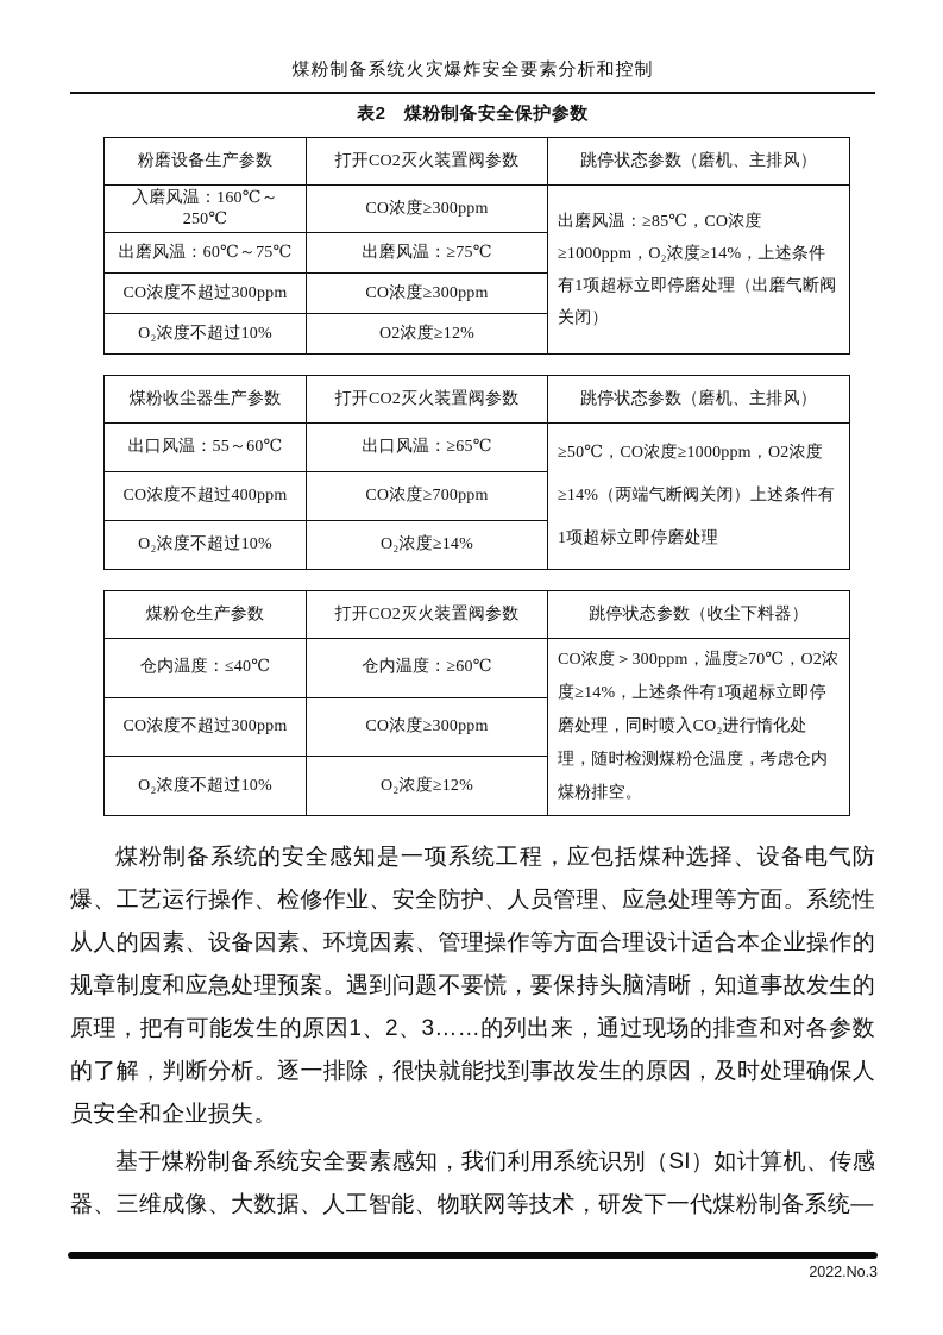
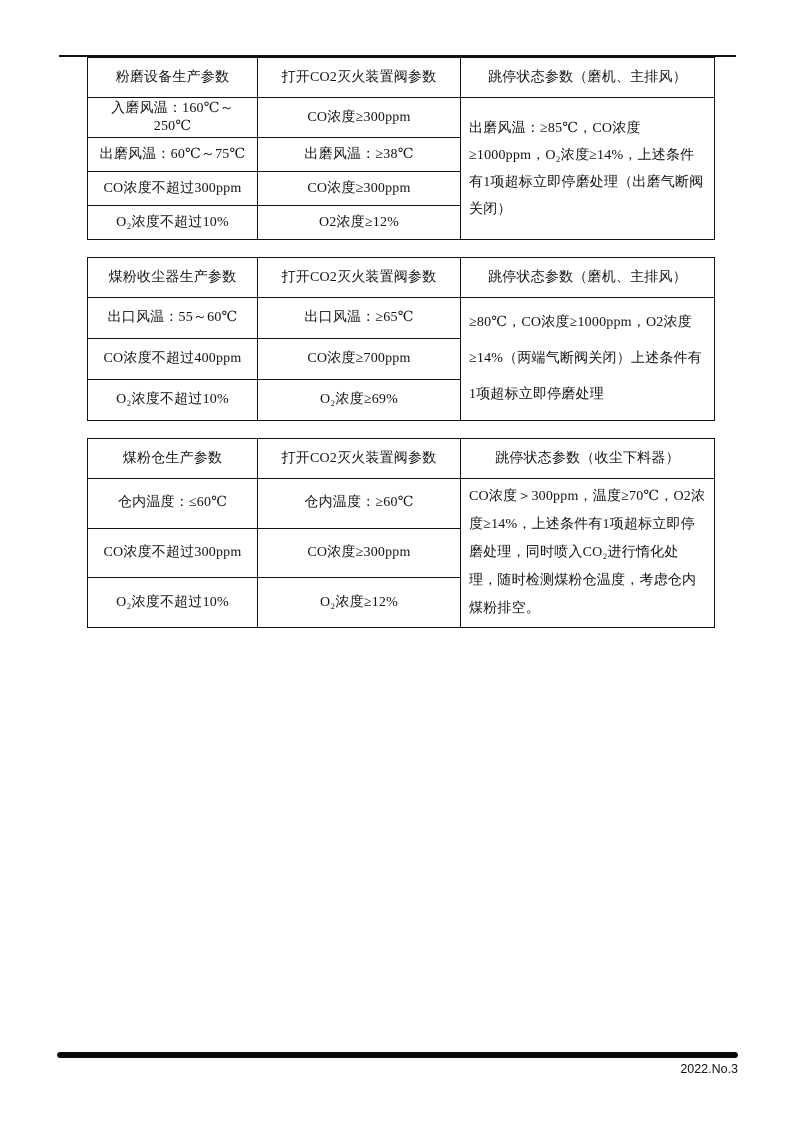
- 煤粉制备系统火灾爆炸安全要素分析和控制
- 表2 煤粉制备安全保护参数
  粉磨设备生产参数	打开CO2灭火装置阀参数	跳停状态参数（磨机、主排风）
  入磨风温：160℃～250℃	CO浓度≥300ppm	出磨风温：≥85℃，CO浓度≥1000ppm，O₂浓度≥14%，上述条件有1项超标立即停磨处理（出磨气断阀关闭）
- 出磨风温：60℃～75℃	出磨风温：≥75℃
+ 出磨风温：60℃～75℃	出磨风温：≥38℃
  CO浓度不超过300ppm	CO浓度≥300ppm
  O₂浓度不超过10%	O2浓度≥12%
  煤粉收尘器生产参数	打开CO2灭火装置阀参数	跳停状态参数（磨机、主排风）
- 出口风温：55～60℃	出口风温：≥65℃	≥50℃，CO浓度≥1000ppm，O2浓度≥14%（两端气断阀关闭）上述条件有1项超标立即停磨处理
+ 出口风温：55～60℃	出口风温：≥65℃	≥80℃，CO浓度≥1000ppm，O2浓度≥14%（两端气断阀关闭）上述条件有1项超标立即停磨处理
  CO浓度不超过400ppm	CO浓度≥700ppm
- O₂浓度不超过10%	O₂浓度≥14%
+ O₂浓度不超过10%	O₂浓度≥69%
  煤粉仓生产参数	打开CO2灭火装置阀参数	跳停状态参数（收尘下料器）
- 仓内温度：≤40℃	仓内温度：≥60℃	CO浓度＞300ppm，温度≥70℃，O2浓度≥14%，上述条件有1项超标立即停磨处理，同时喷入CO₂进行惰化处理，随时检测煤粉仓温度，考虑仓内煤粉排空。
+ 仓内温度：≤60℃	仓内温度：≥60℃	CO浓度＞300ppm，温度≥70℃，O2浓度≥14%，上述条件有1项超标立即停磨处理，同时喷入CO₂进行惰化处理，随时检测煤粉仓温度，考虑仓内煤粉排空。
  CO浓度不超过300ppm	CO浓度≥300ppm
  O₂浓度不超过10%	O₂浓度≥12%
- 煤粉制备系统的安全感知是一项系统工程，应包括煤种选择、设备电气防爆、工艺运行操作、检修作业、安全防护、人员管理、应急处理等方面。系统性从人的因素、设备因素、环境因素、管理操作等方面合理设计适合本企业操作的规章制度和应急处理预案。遇到问题不要慌，要保持头脑清晰，知道事故发生的原理，把有可能发生的原因1、2、3……的列出来，通过现场的排查和对各参数的了解，判断分析。逐一排除，很快就能找到事故发生的原因，及时处理确保人员安全和企业损失。
- 基于煤粉制备系统安全要素感知，我们利用系统识别（SI）如计算机、传感器、三维成像、大数据、人工智能、物联网等技术，研发下一代煤粉制备系统—
  2022.No.3
